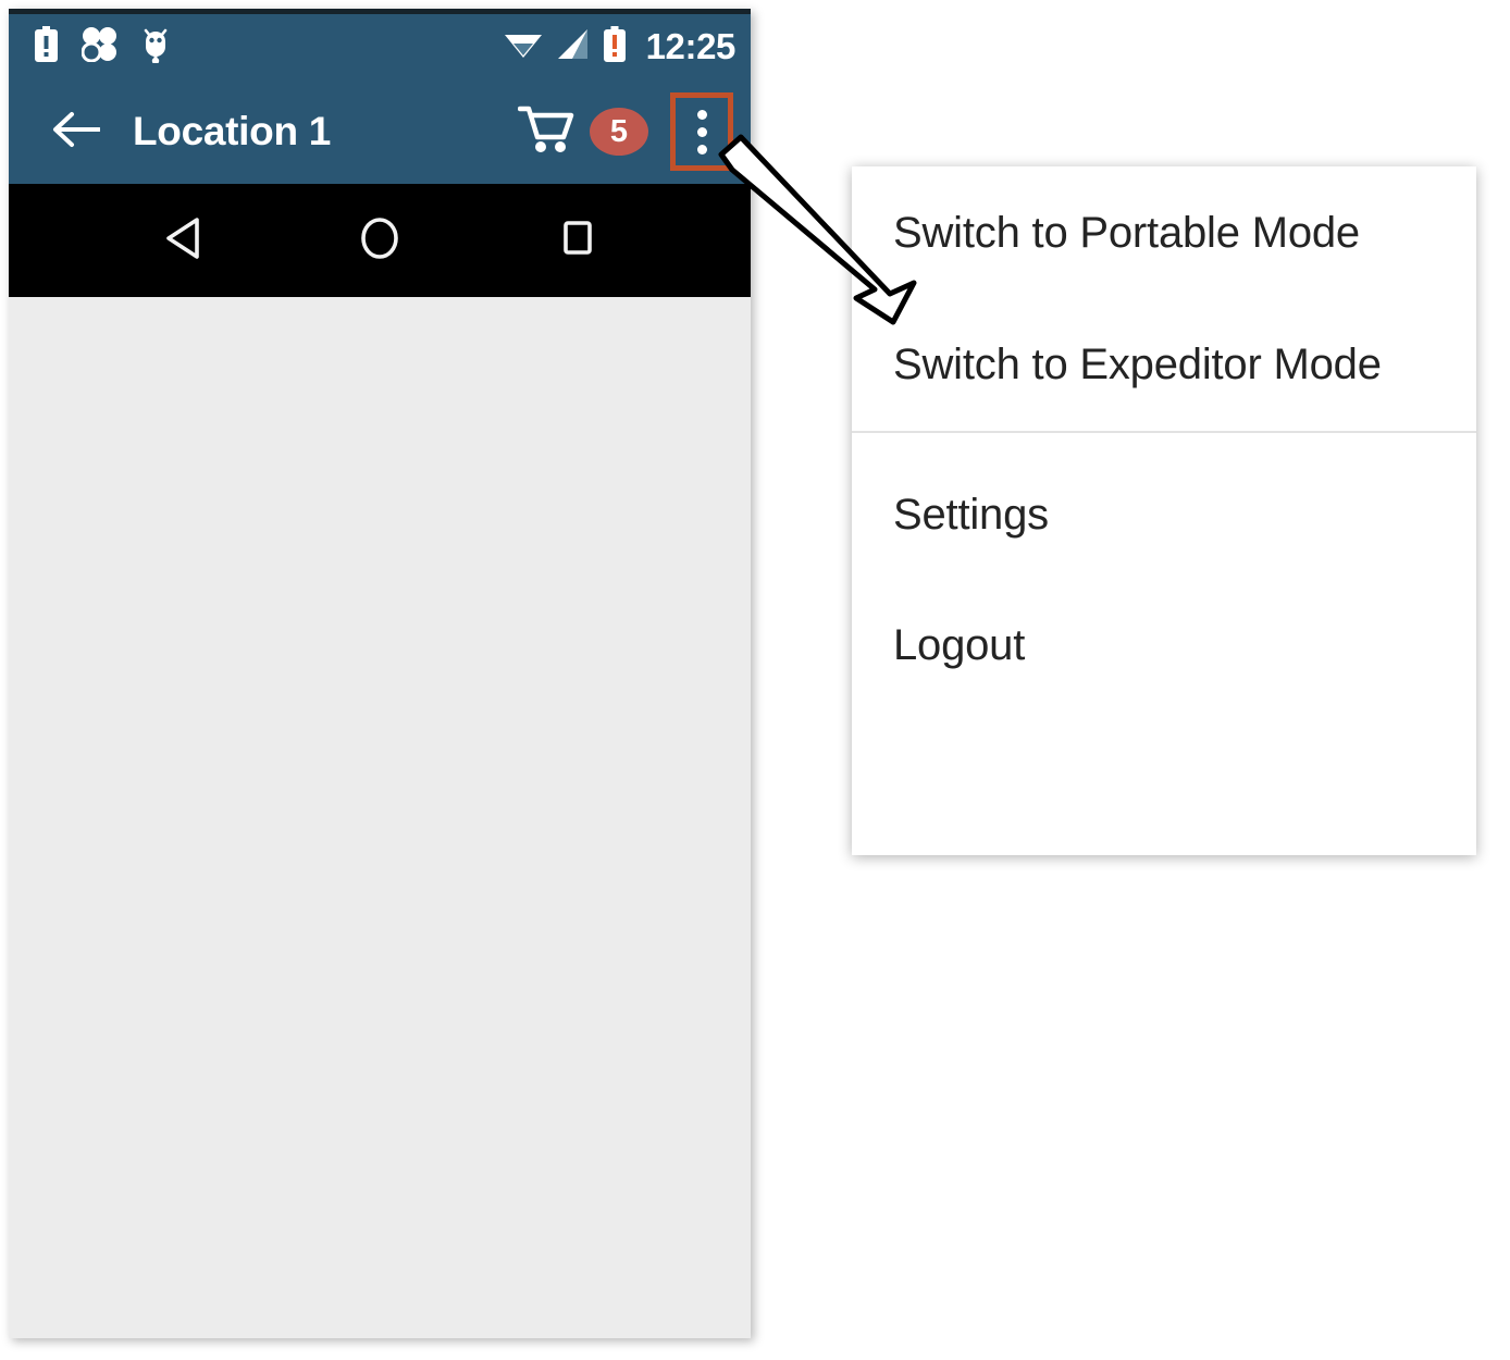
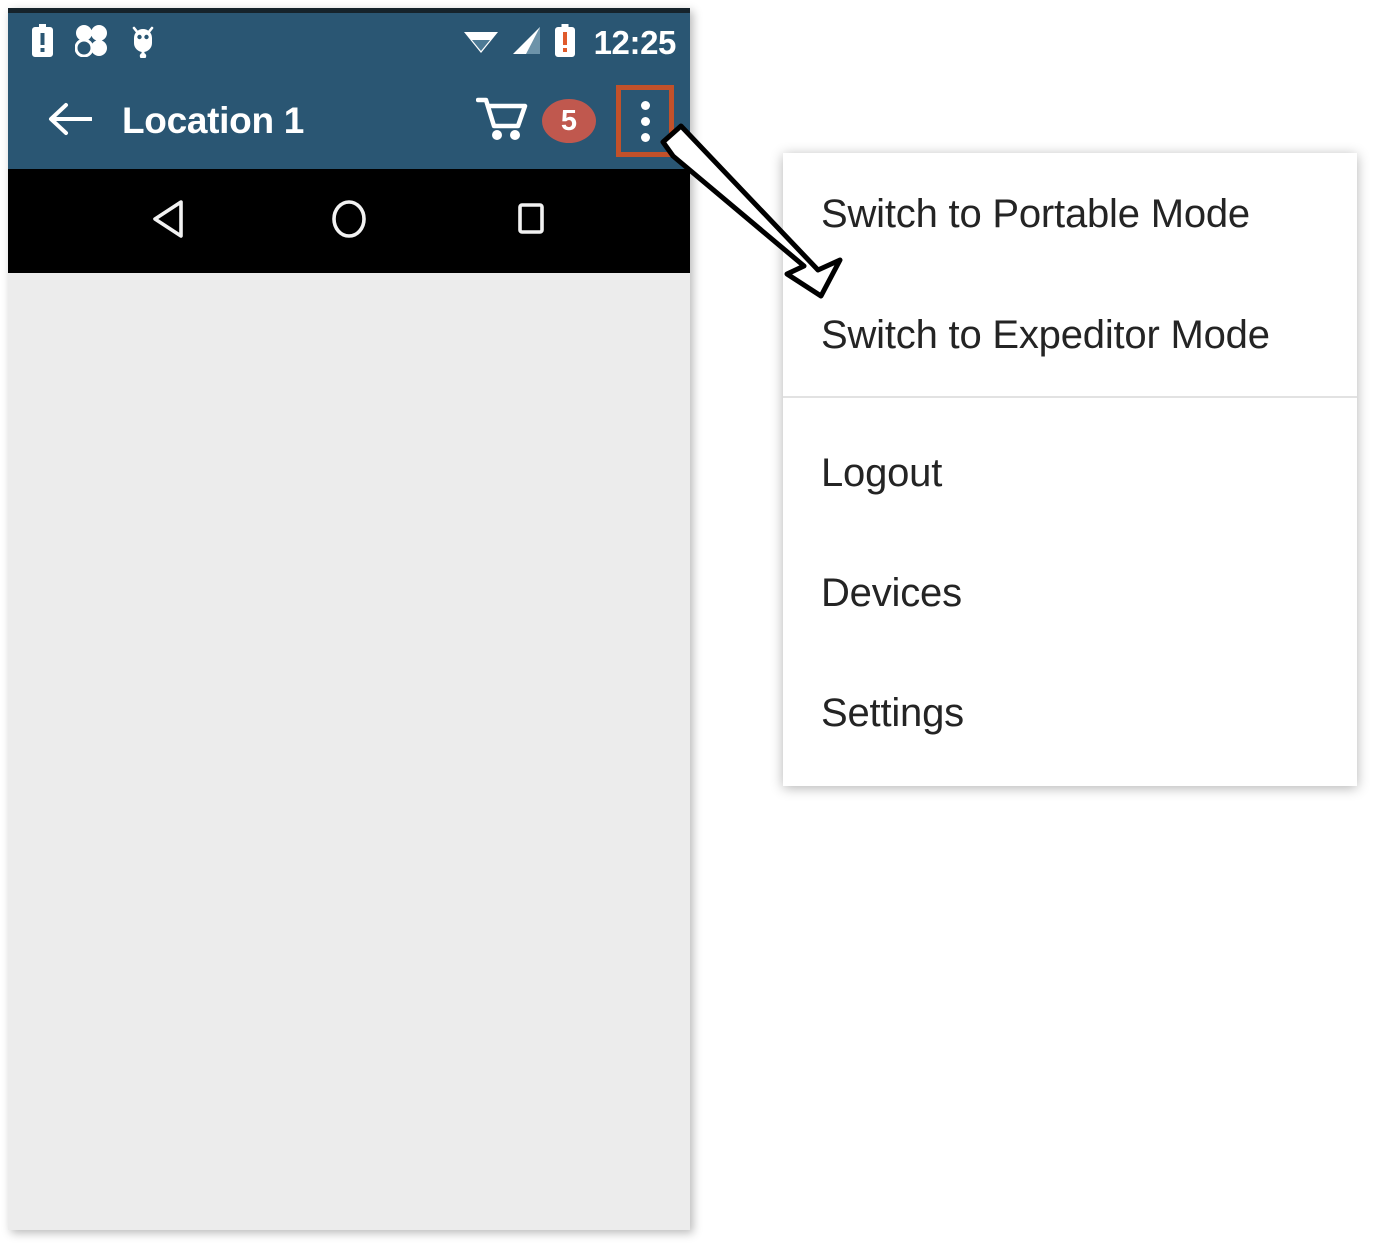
  12:25
  Location 1
  5
  Switch to Portable Mode
  Switch to Expeditor Mode
- Settings
+ Logout
+ Devices
- Logout
+ Settings
